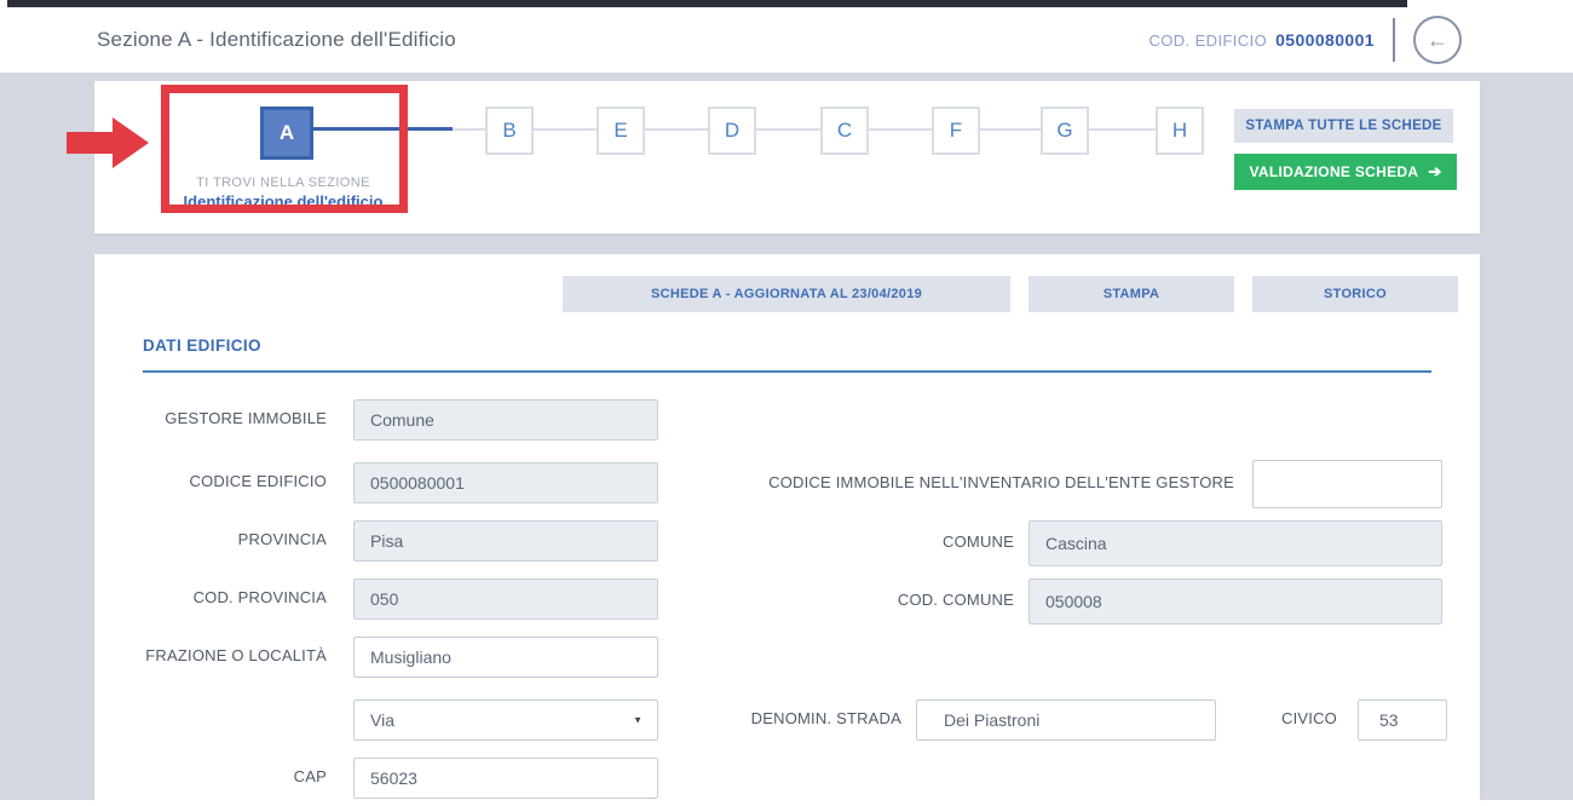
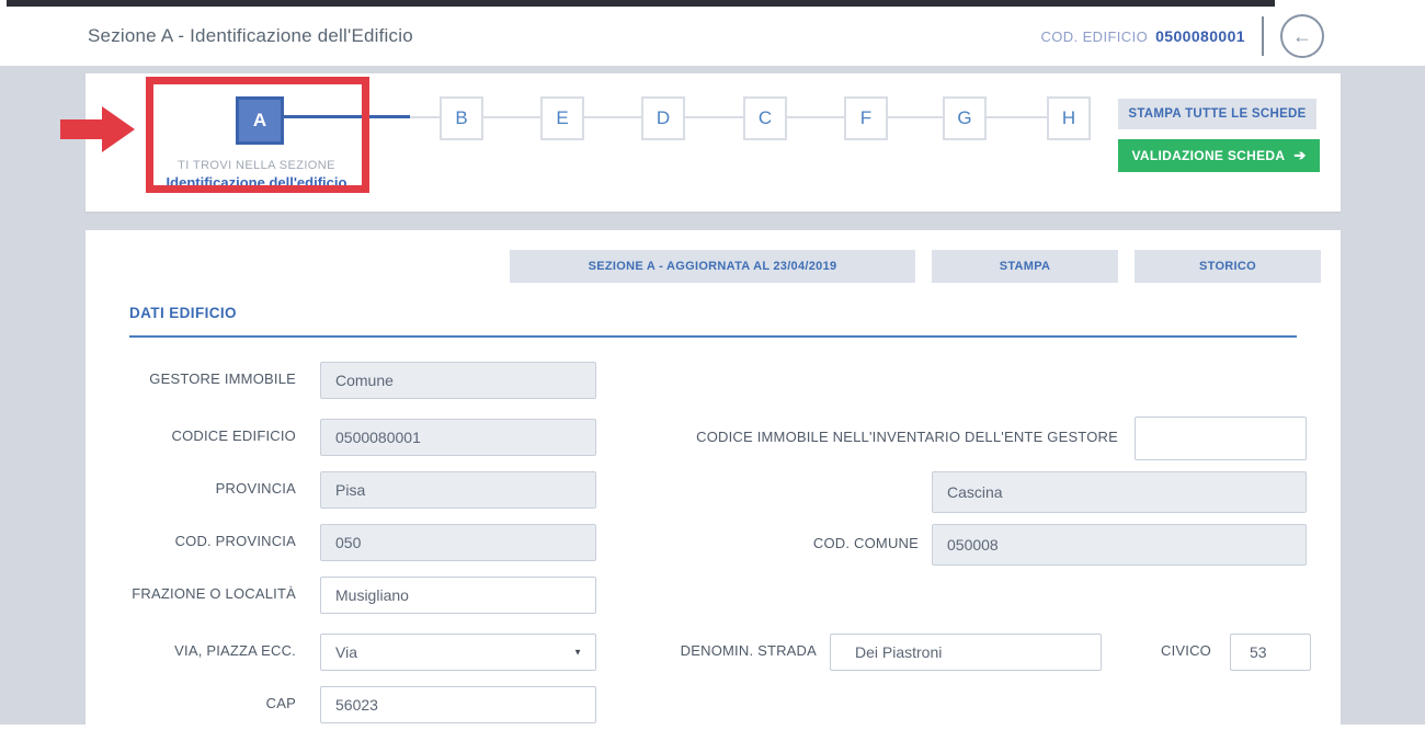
  Sezione A - Identificazione dell'Edificio
  COD. EDIFICIO
  0500080001
  ←
  A
  B
  E
  D
  C
  F
  G
  H
  TI TROVI NELLA SEZIONE
  Identificazione dell'edificio
  STAMPA TUTTE LE SCHEDE
  VALIDAZIONE SCHEDA
  ➔
- SCHEDE A - AGGIORNATA AL
+ SEZIONE A - AGGIORNATA AL
  23/04/2019
  STAMPA
  STORICO
  DATI EDIFICIO
  GESTORE IMMOBILE
  Comune
  CODICE EDIFICIO
  0500080001
  CODICE IMMOBILE NELL'INVENTARIO DELL'ENTE GESTORE
  PROVINCIA
  Pisa
- COMUNE
  Cascina
  COD. PROVINCIA
  050
  COD. COMUNE
  050008
  FRAZIONE O LOCALITÀ
  Musigliano
+ VIA, PIAZZA ECC.
  Via
  ▼
  DENOMIN. STRADA
  Dei Piastroni
  CIVICO
  53
  CAP
  56023
